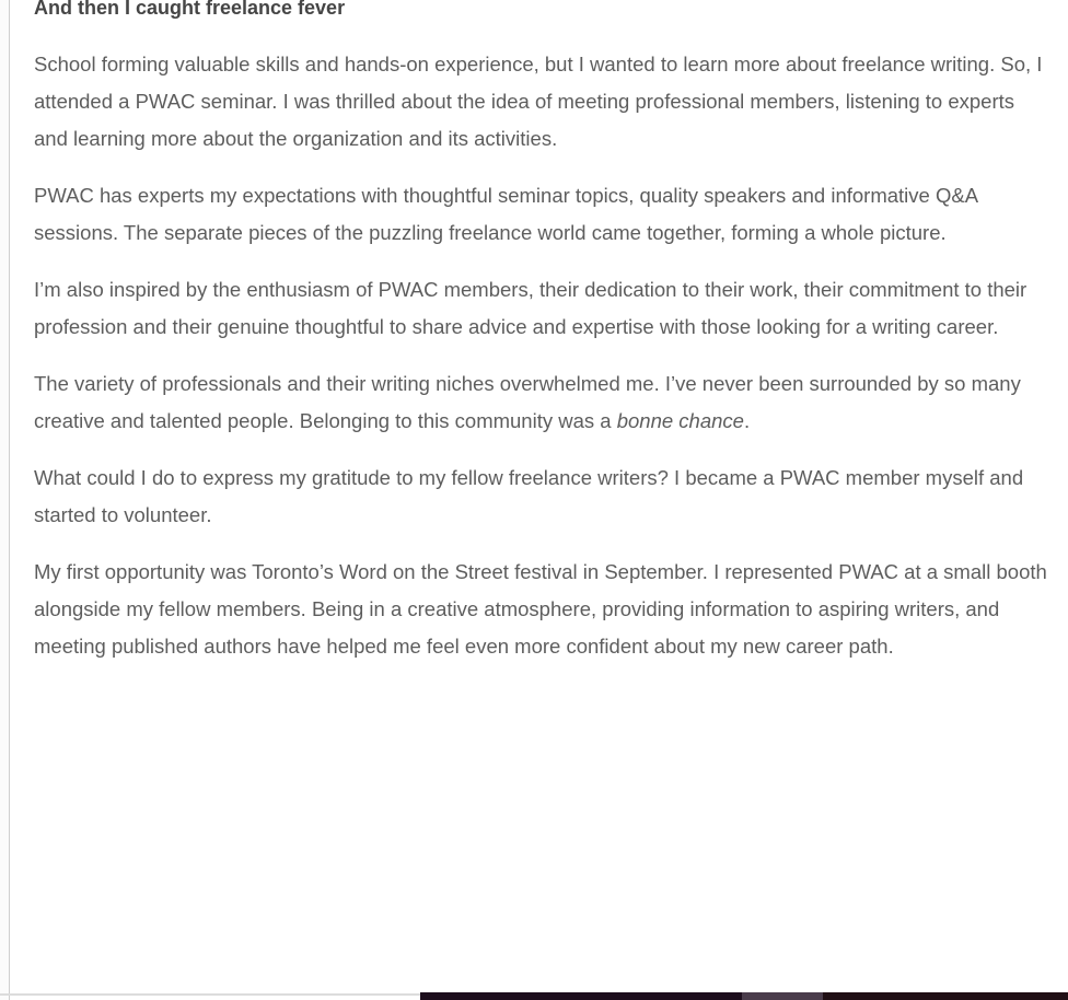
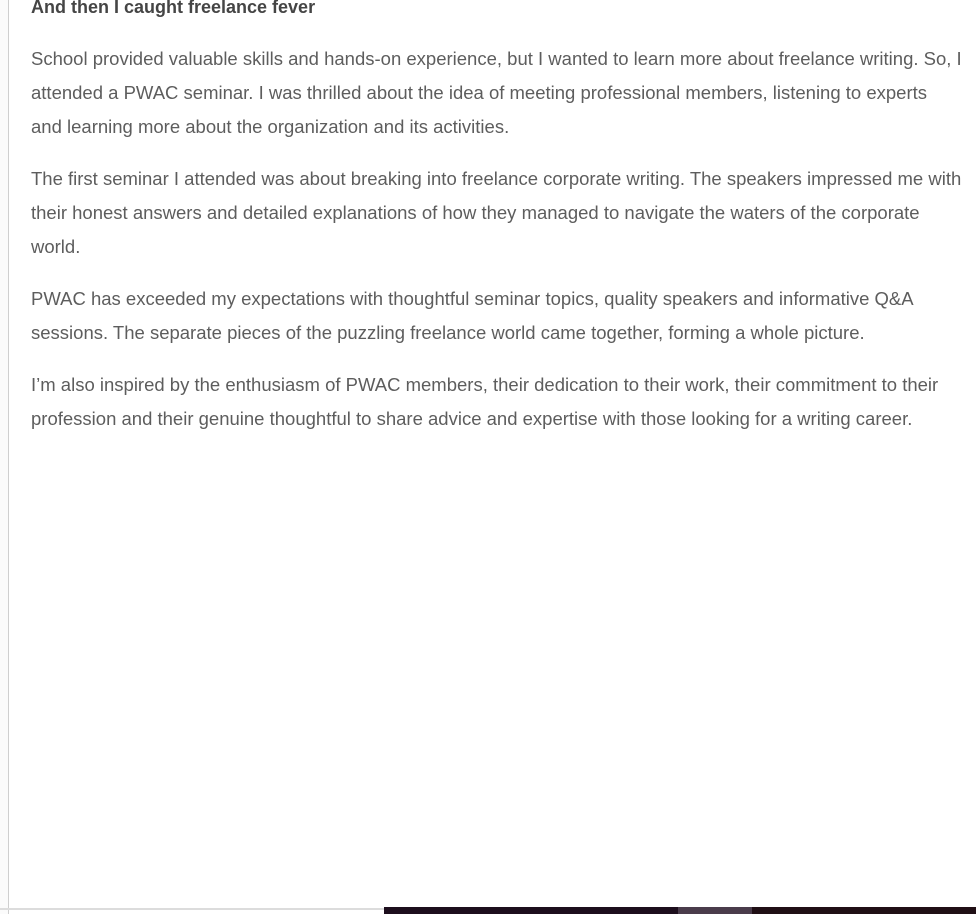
  And then I caught freelance fever
- School forming valuable skills and hands-on experience, but I wanted to learn more about freelance writing. So, I attended a PWAC seminar. I was thrilled about the idea of meeting professional members, listening to experts and learning more about the organization and its activities.
+ School provided valuable skills and hands-on experience, but I wanted to learn more about freelance writing. So, I attended a PWAC seminar. I was thrilled about the idea of meeting professional members, listening to experts and learning more about the organization and its activities.
+ The first seminar I attended was about breaking into freelance corporate writing. The speakers impressed me with their honest answers and detailed explanations of how they managed to navigate the waters of the corporate world.
- PWAC has experts my expectations with thoughtful seminar topics, quality speakers and informative Q&A sessions. The separate pieces of the puzzling freelance world came together, forming a whole picture.
+ PWAC has exceeded my expectations with thoughtful seminar topics, quality speakers and informative Q&A sessions. The separate pieces of the puzzling freelance world came together, forming a whole picture.
  I’m also inspired by the enthusiasm of PWAC members, their dedication to their work, their commitment to their profession and their genuine thoughtful to share advice and expertise with those looking for a writing career.
- The variety of professionals and their writing niches overwhelmed me. I’ve never been surrounded by so many creative and talented people. Belonging to this community was a bonne chance.
- What could I do to express my gratitude to my fellow freelance writers? I became a PWAC member myself and started to volunteer.
- My first opportunity was Toronto’s Word on the Street festival in September. I represented PWAC at a small booth alongside my fellow members. Being in a creative atmosphere, providing information to aspiring writers, and meeting published authors have helped me feel even more confident about my new career path.
